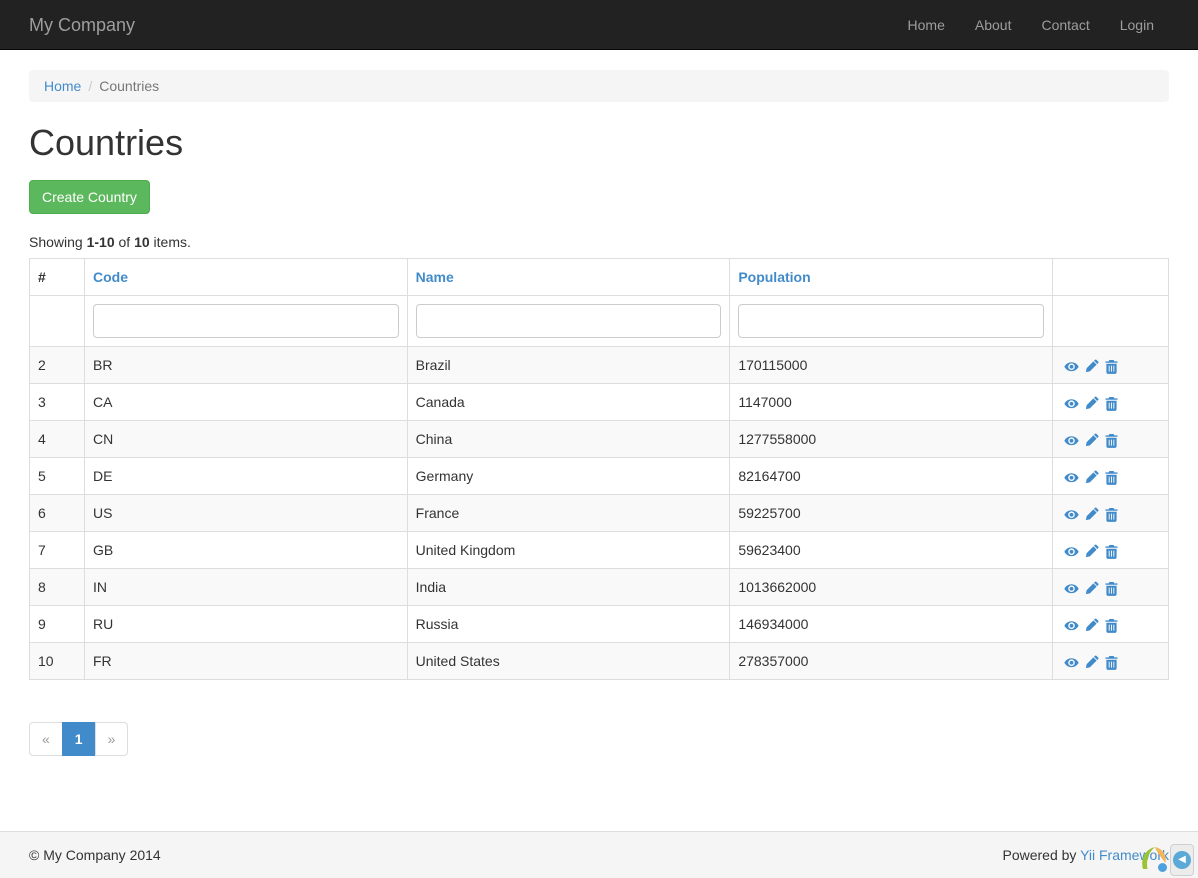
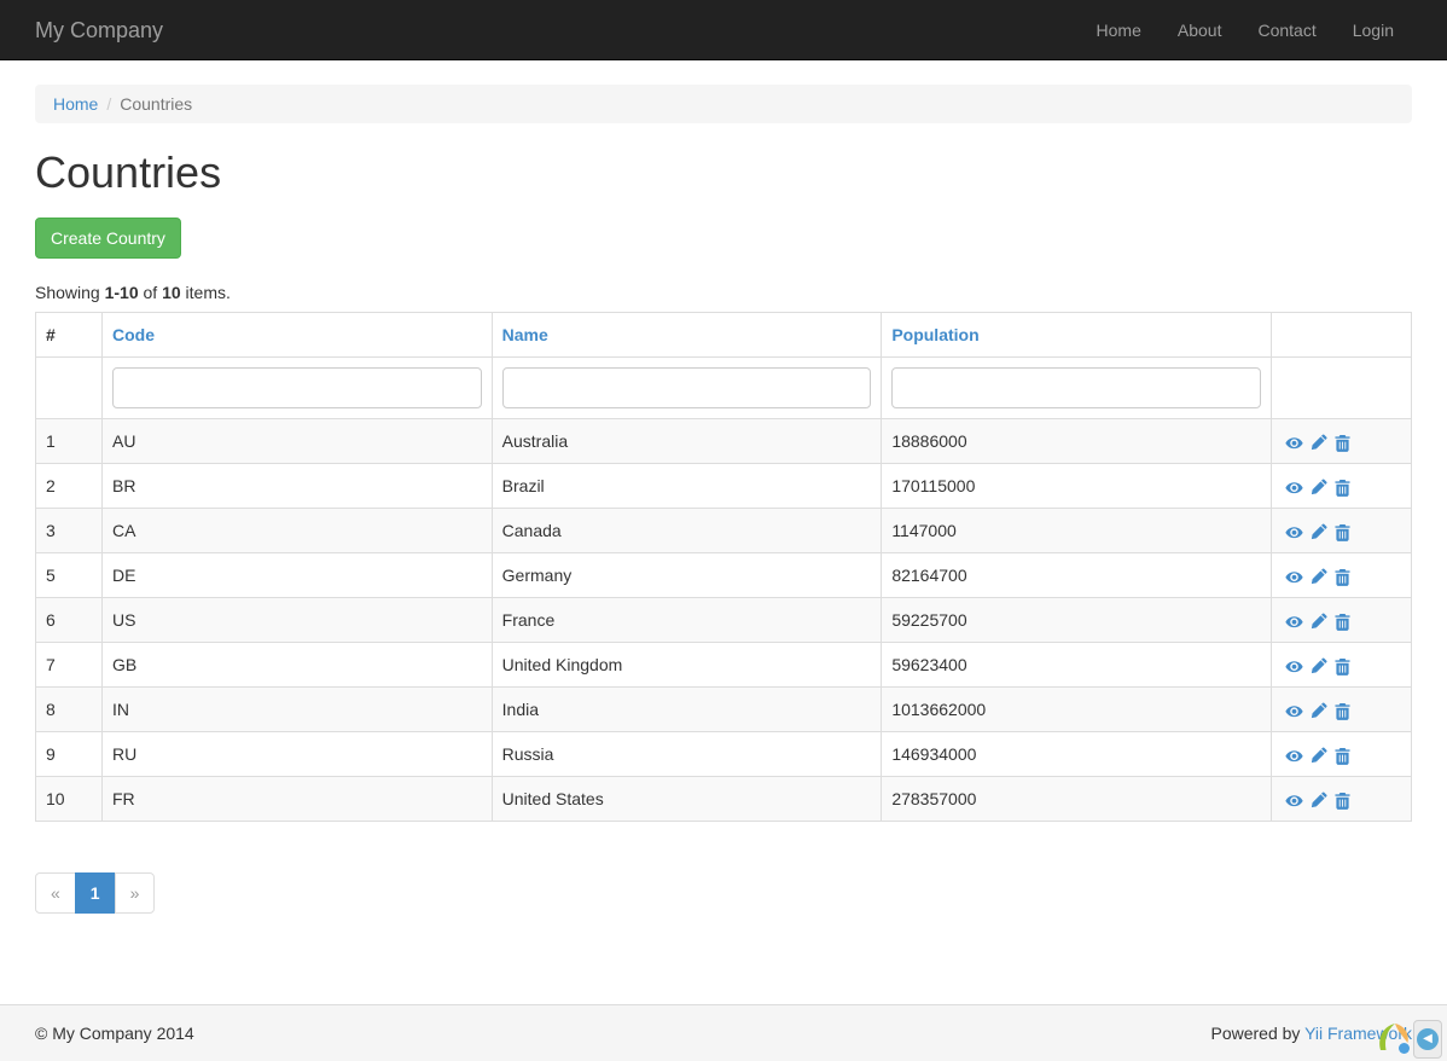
  My Company
  Home
  About
  Contact
  Login
  Home
  /
  Countries
  Countries
  Create Country
  Showing 1-10 of 10 items.
  #	Code	Name	Population
+ 1	AU	Australia	18886000
  2	BR	Brazil	170115000
  3	CA	Canada	1147000
- 4	CN	China	1277558000
  5	DE	Germany	82164700
  6	US	France	59225700
  7	GB	United Kingdom	59623400
  8	IN	India	1013662000
  9	RU	Russia	146934000
  10	FR	United States	278357000
  «
  1
  »
  © My Company 2014
  Powered by Yii Frameok
  ◀
